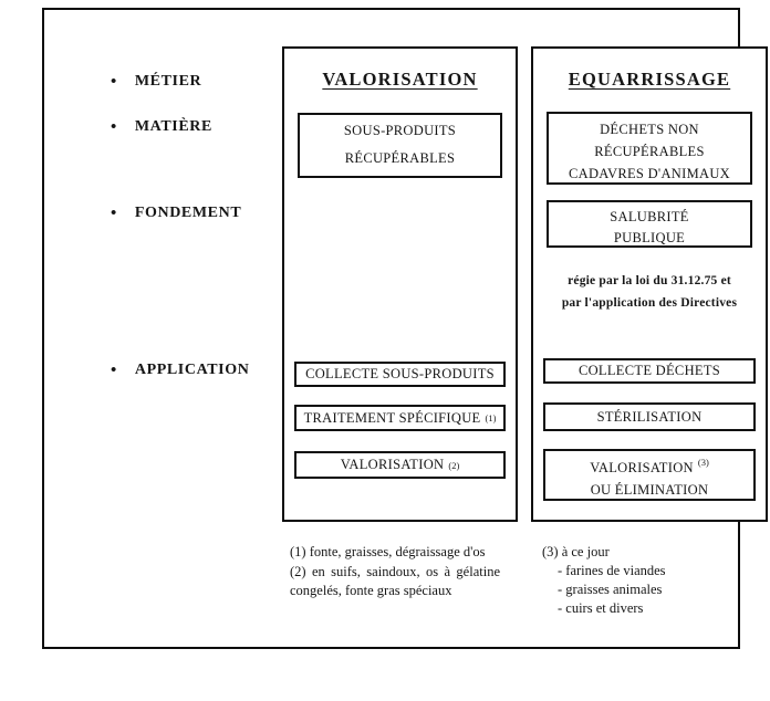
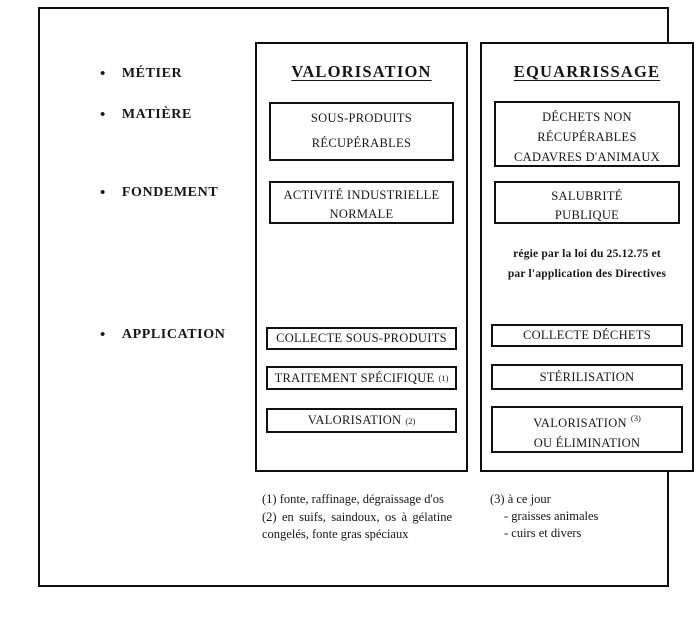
  •
  MÉTIER
  •
  MATIÈRE
  •
  FONDEMENT
  •
  APPLICATION
  VALORISATION
  SOUS-PRODUITS
  RÉCUPÉRABLES
+ ACTIVITÉ INDUSTRIELLE
+ NORMALE
  COLLECTE SOUS-PRODUITS
  TRAITEMENT SPÉCIFIQUE
  (1)
  VALORISATION
  (2)
  EQUARRISSAGE
  DÉCHETS NON
  RÉCUPÉRABLES
  CADAVRES D'ANIMAUX
  SALUBRITÉ
  PUBLIQUE
- régie par la loi du 31.12.75 et
+ régie par la loi du 25.12.75 et
  par l'application des Directives
  COLLECTE DÉCHETS
  STÉRILISATION
  VALORISATION (3)
  OU ÉLIMINATION
- (1) fonte, graisses, dégraissage d'os
+ (1) fonte, raffinage, dégraissage d'os
  (2) en suifs, saindoux, os à gélatine congelés, fonte gras spéciaux
  (3) à ce jour
- - farines de viandes
  - graisses animales
  - cuirs et divers
